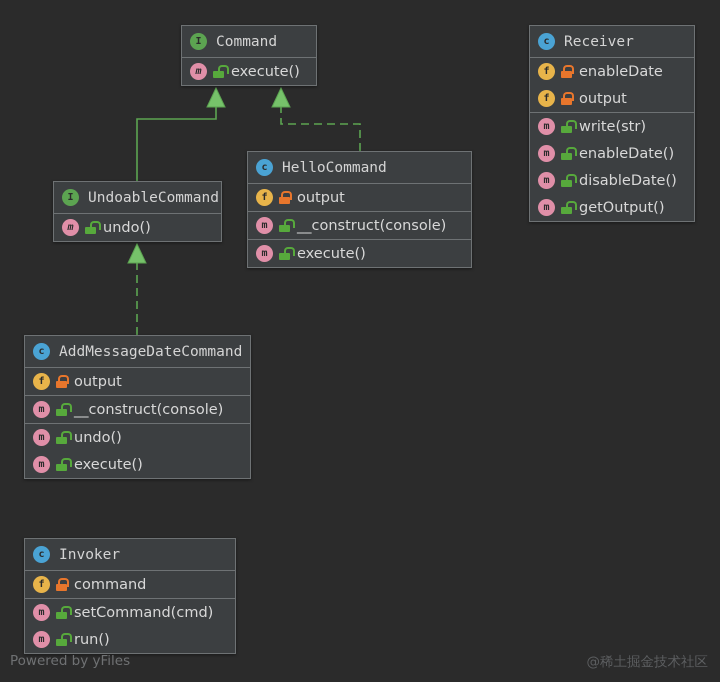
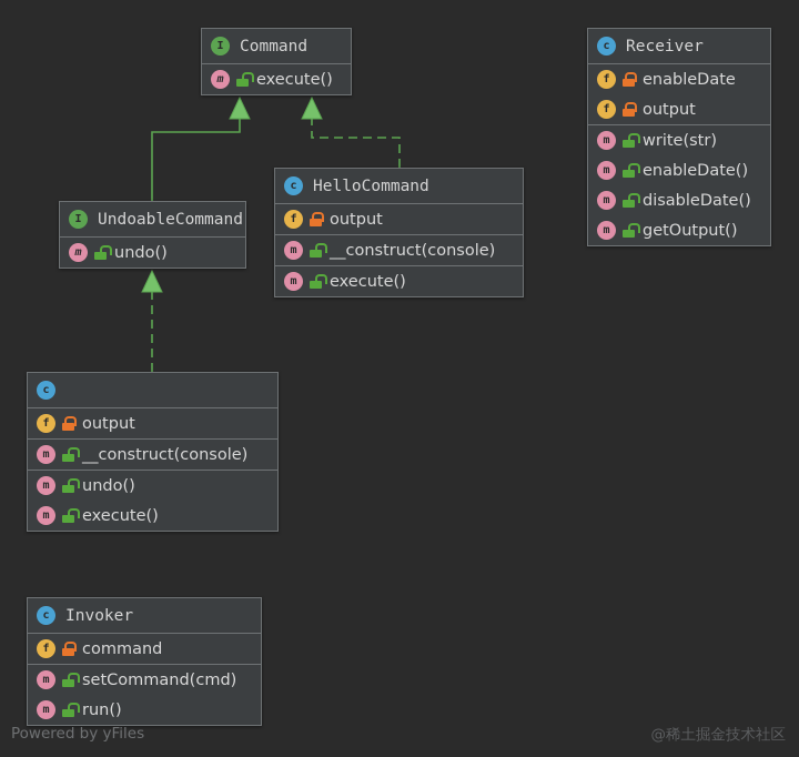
  I
  Command
  m
  execute()
  c
  Receiver
  f
  enableDate
  f
  output
  m
  write(str)
  m
  enableDate()
  m
  disableDate()
  m
  getOutput()
  I
  UndoableCommand
  m
  undo()
  c
  HelloCommand
  f
  output
  m
  __construct(console)
  m
  execute()
  c
- AddMessageDateCommand
  f
  output
  m
  __construct(console)
  m
  undo()
  m
  execute()
  c
  Invoker
  f
  command
  m
  setCommand(cmd)
  m
  run()
  Powered by yFiles
  @稀土掘金技术社区
